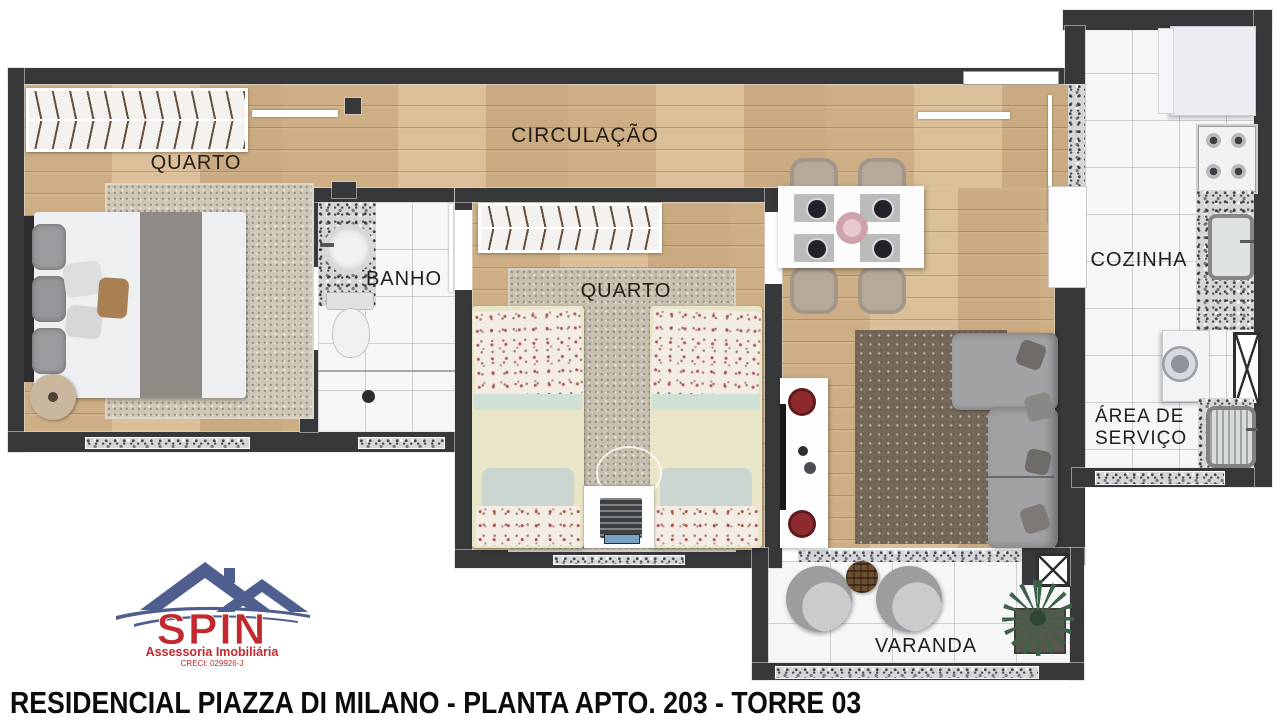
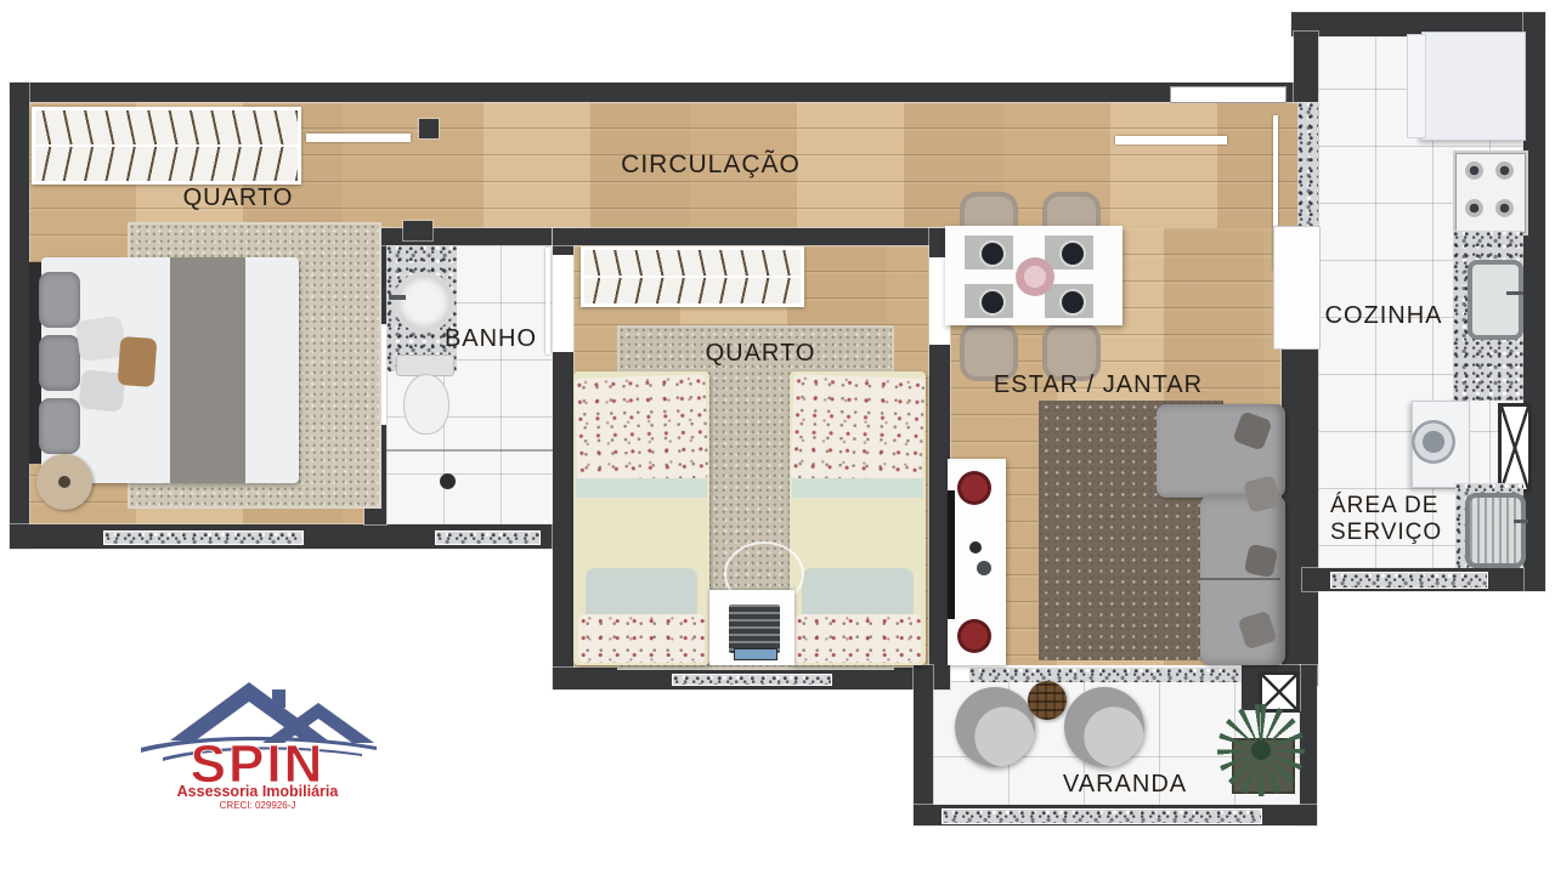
  QUARTO
  CIRCULAÇÃO
  BANHO
  QUARTO
+ ESTAR / JANTAR
  COZINHA
  ÁREA DE SERVIÇO
  VARANDA
  SPIN
  Assessoria Imobiliária
  CRECI: 029926-J
- RESIDENCIAL PIAZZA DI MILANO - PLANTA APTO. 203 - TORRE 03
